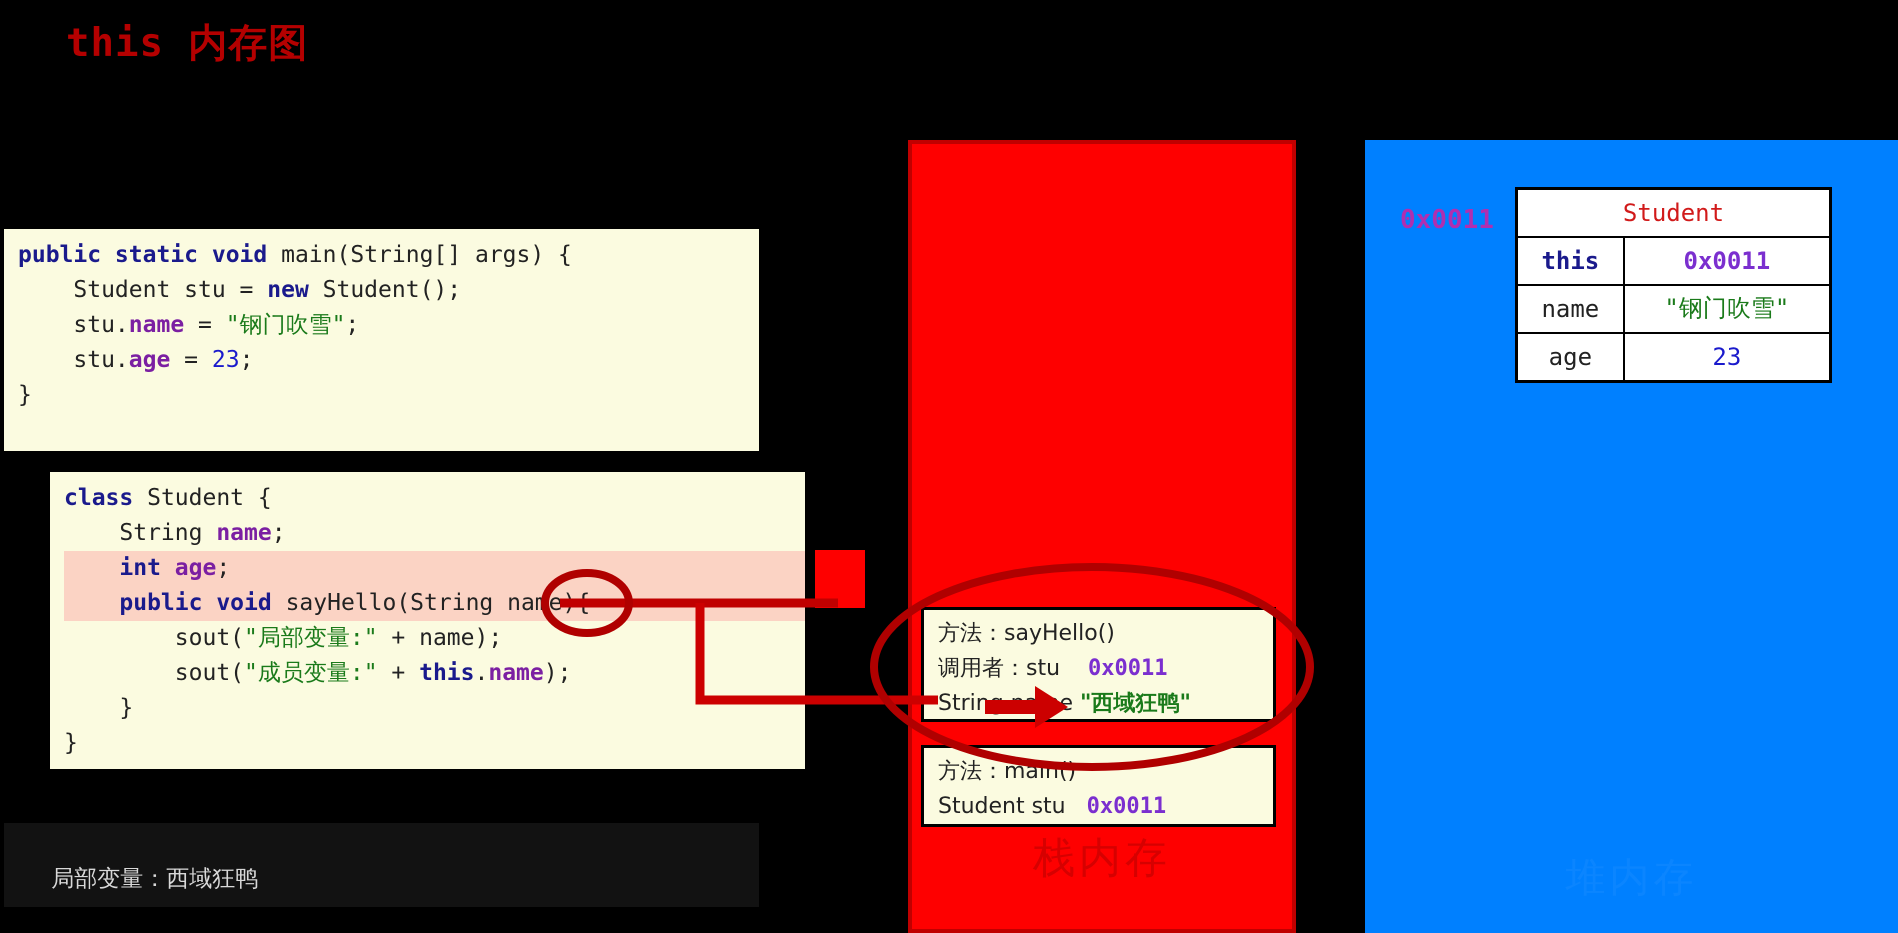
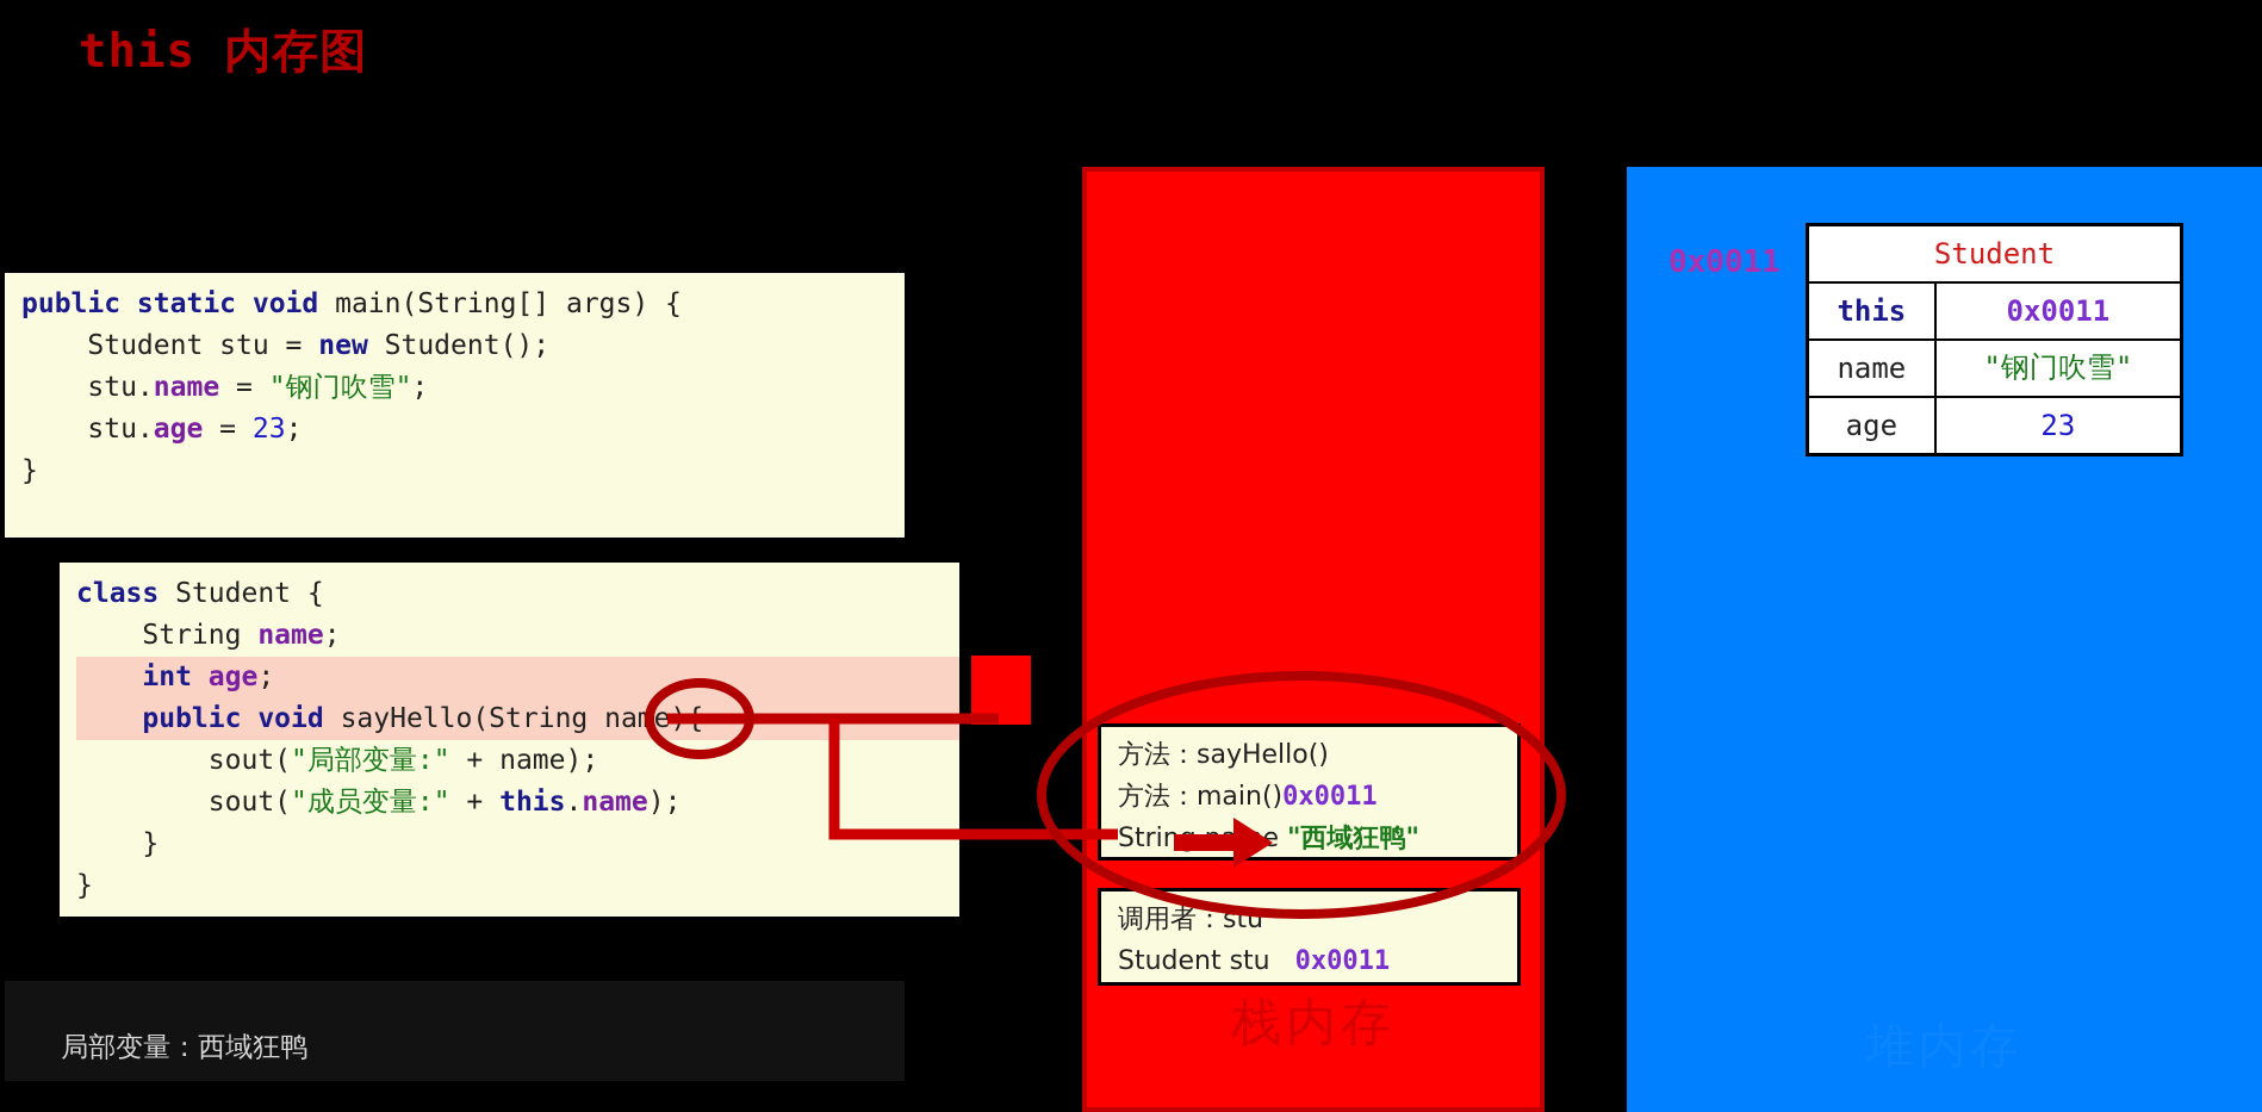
  this 内存图
  栈内存
  0x0011
  Student
  this	0x0011
  name	"钢门吹雪"
  age	23
  public static void main(String[] args) {
  Student stu = new Student();
  stu.name = "钢门吹雪";
  stu.age = 23;
  }
  class Student {
  String name;
  int age;
  public void sayHello(String nae
  sout("局部变量:" + name);
  sout("成员变量:" + this.name);
  }
  }
  方法：sayHello()
- 调用者：stu 0x0011
+ 方法：main()0x0011
  Strine "西域狂鸭"
- 方法：main()
+ 调用者：stu
  Student stu 0x0011
  局部变量：西域狂鸭
